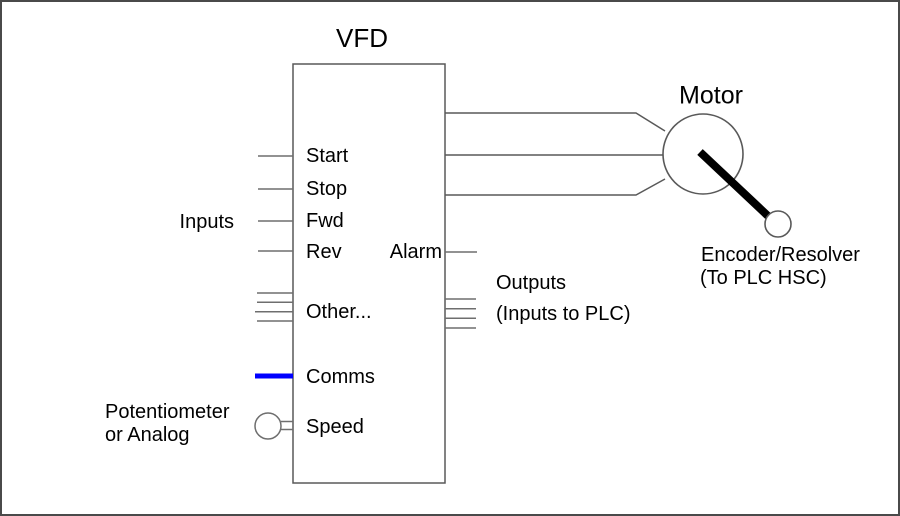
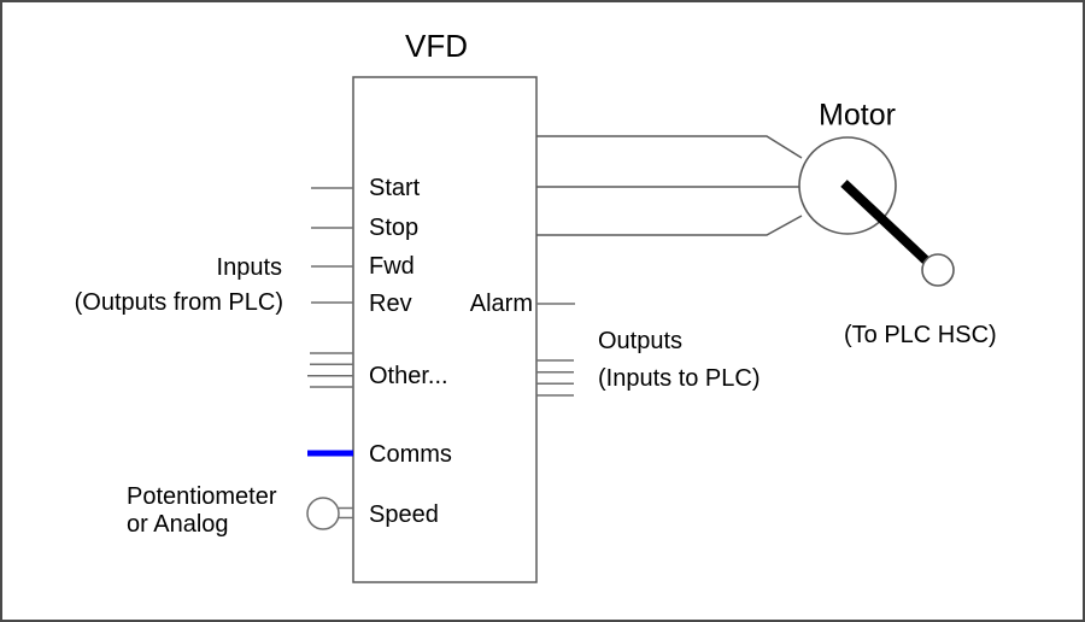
  VFD
  Start
  Stop
  Fwd
  Rev
  Alarm
  Other...
  Comms
  Speed
  Inputs
+ (Outputs from PLC)
  Outputs
  (Inputs to PLC)
  Potentiometer
  or Analog
  Motor
- Encoder/Resolver
  (To PLC HSC)
